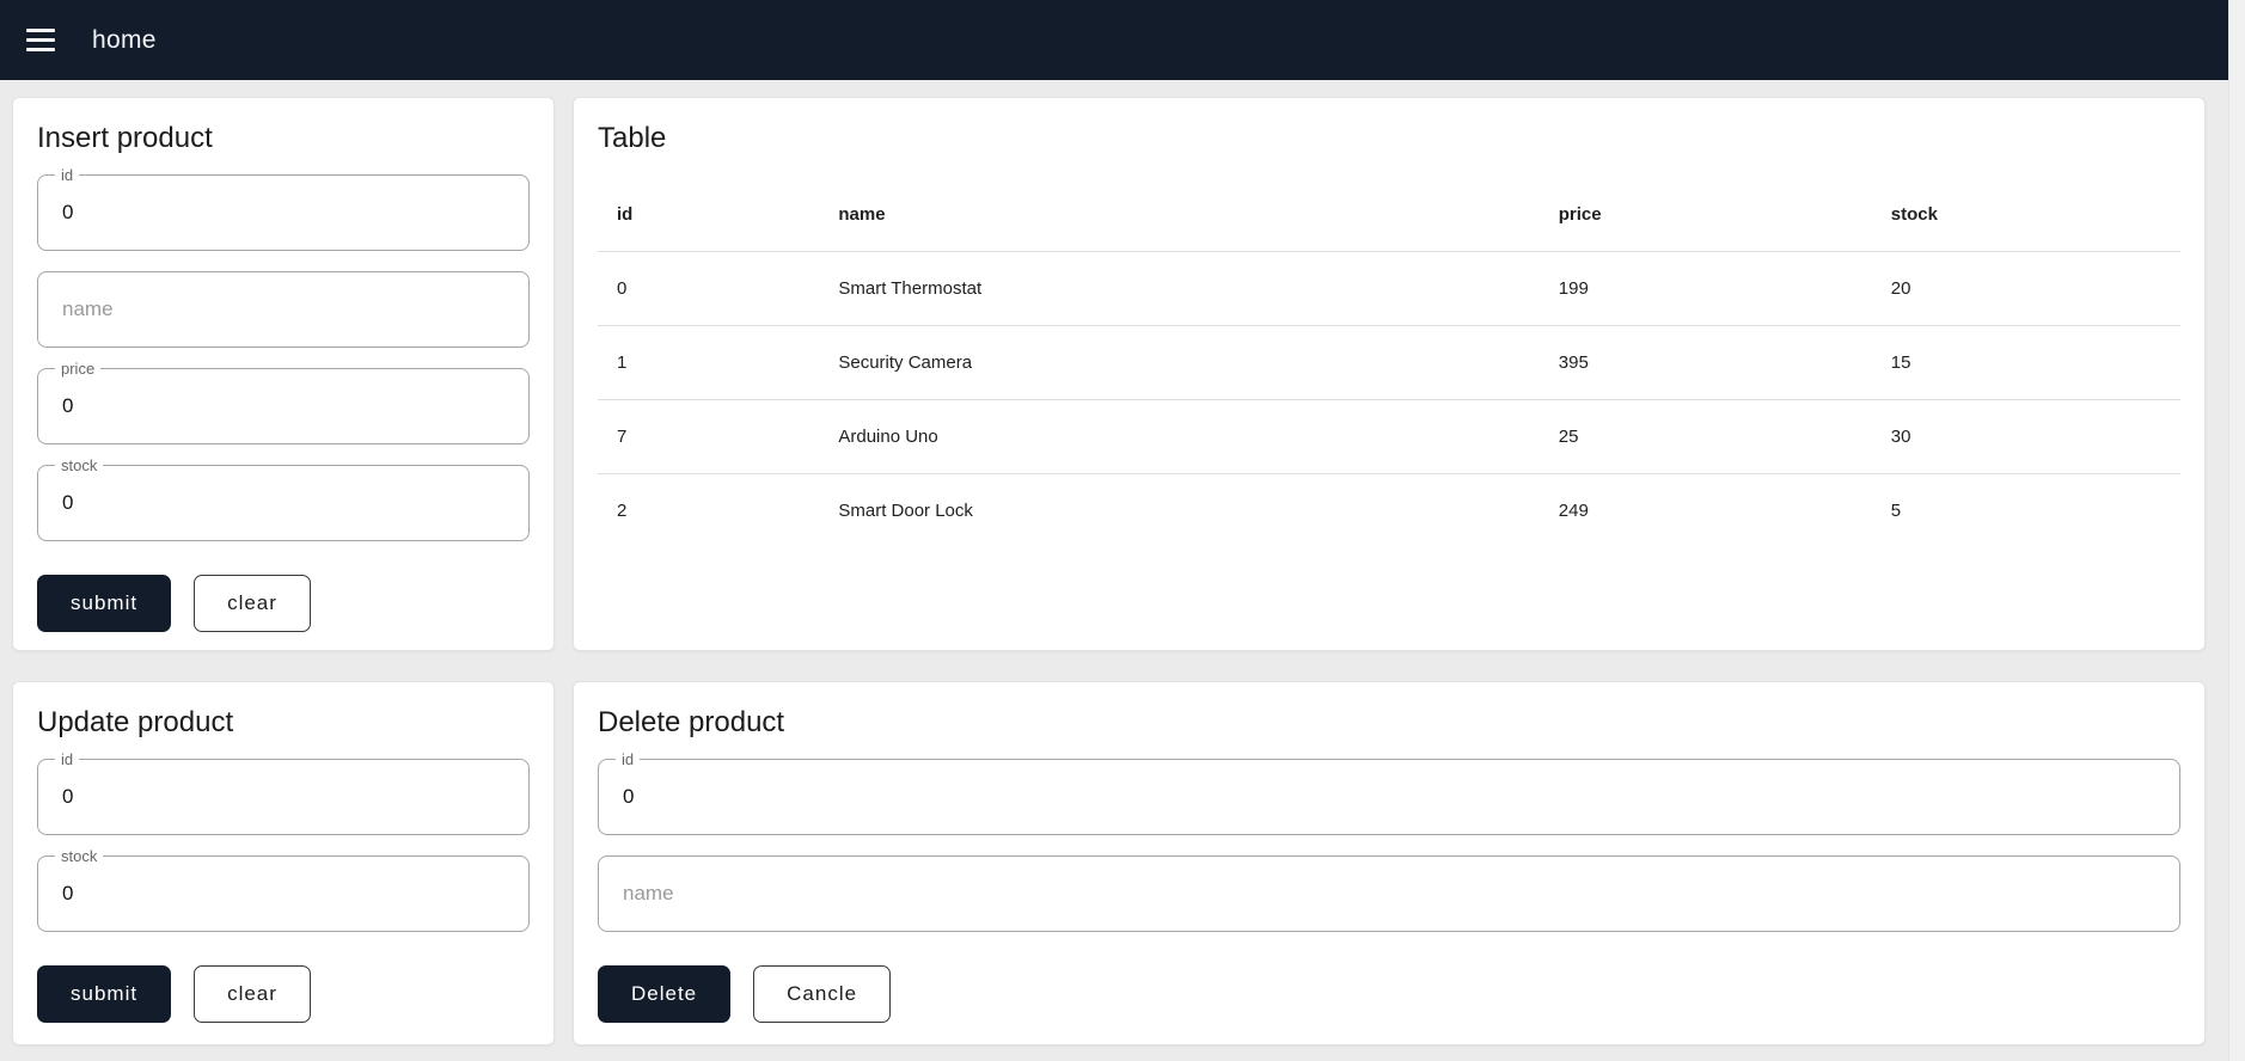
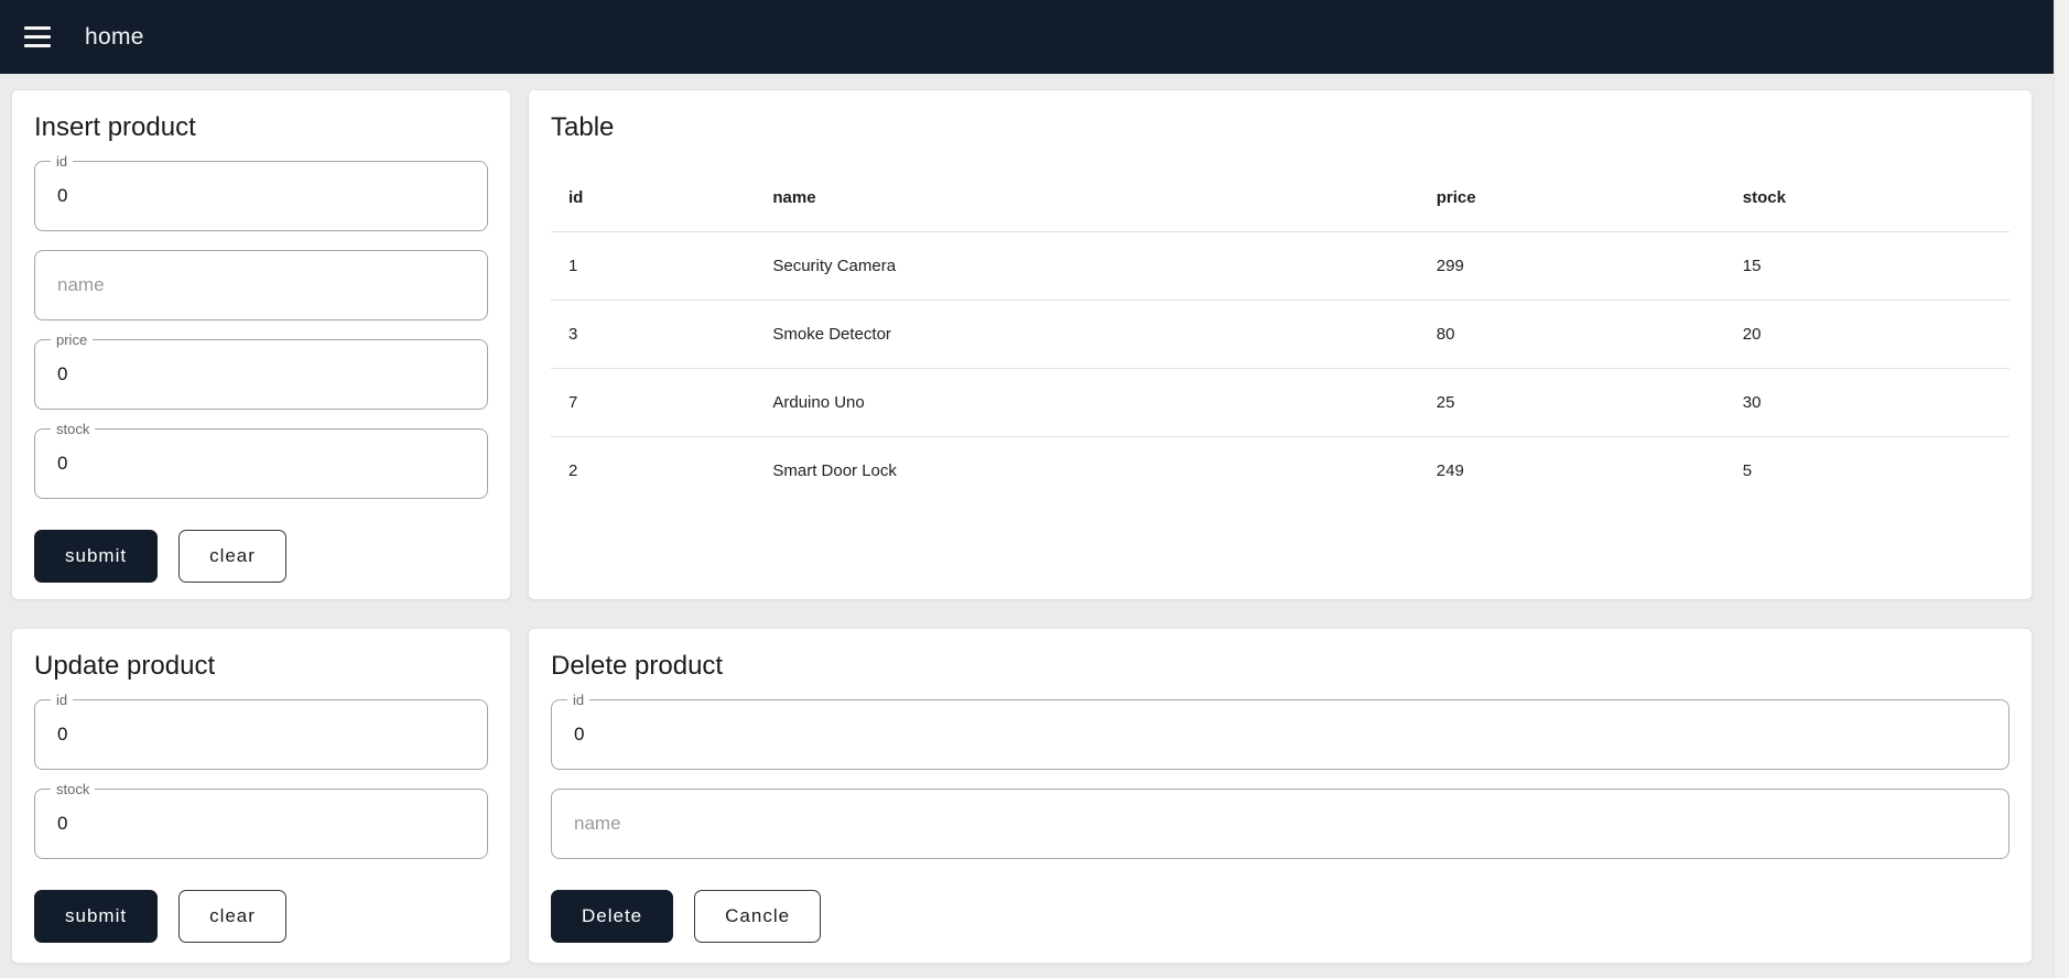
  home
  Insert product
  id
  0
  name
  price
  0
  stock
  0
  submit
  clear
  Table
  id	name	price	stock
- 0	Smart Thermostat	199	20
- 1	Security Camera	395	15
+ 1	Security Camera	299	15
+ 3	Smoke Detector	80	20
  7	Arduino Uno	25	30
  2	Smart Door Lock	249	5
  Update product
  id
  0
  stock
  0
  submit
  clear
  Delete product
  id
  0
  name
  Delete
  Cancle
